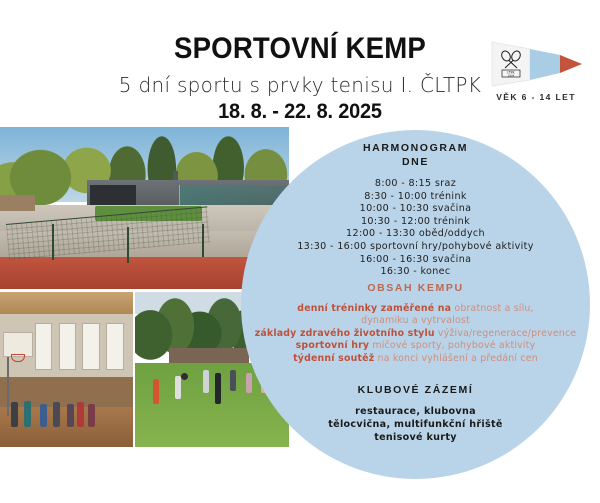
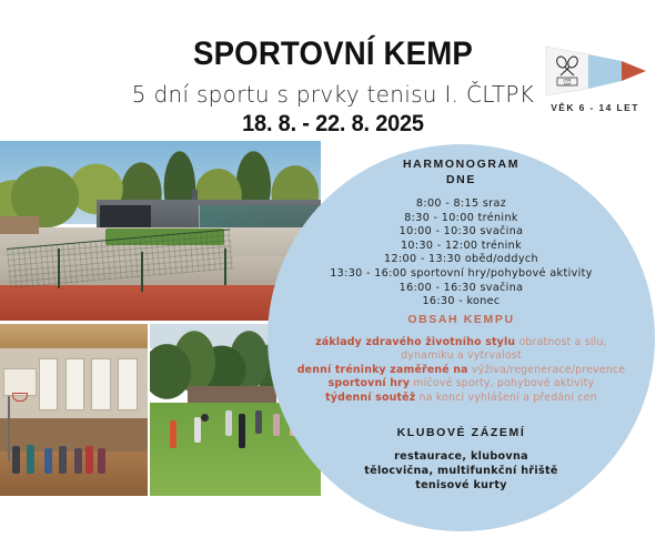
  SPORTOVNÍ KEMP
  5 dní sportu s prvky tenisu I. ČLTPK
  18. 8. - 22. 8. 2025
  VĚK 6 - 14 LET
  HARMONOGRAM
  DNE
  8:00 - 8:15 sraz
  8:30 - 10:00 trénink
  10:00 - 10:30 svačina
  10:30 - 12:00 trénink
  12:00 - 13:30 oběd/oddych
  13:30 - 16:00 sportovní hry/pohybové aktivity
  16:00 - 16:30 svačina
  16:30 - konec
  OBSAH KEMPU
- denní tréninky zaměřené na obratnost a sílu,
+ základy zdravého životního stylu obratnost a sílu,
  dynamiku a vytrvalost
- základy zdravého životního stylu výživa/regenerace/prevence
+ denní tréninky zaměřené na výživa/regenerace/prevence
  sportovní hry míčové sporty, pohybové aktivity
  týdenní soutěž na konci vyhlášení a předání cen
  KLUBOVÉ ZÁZEMÍ
  restaurace, klubovna
  tělocvična, multifunkční hřiště
  tenisové kurty
